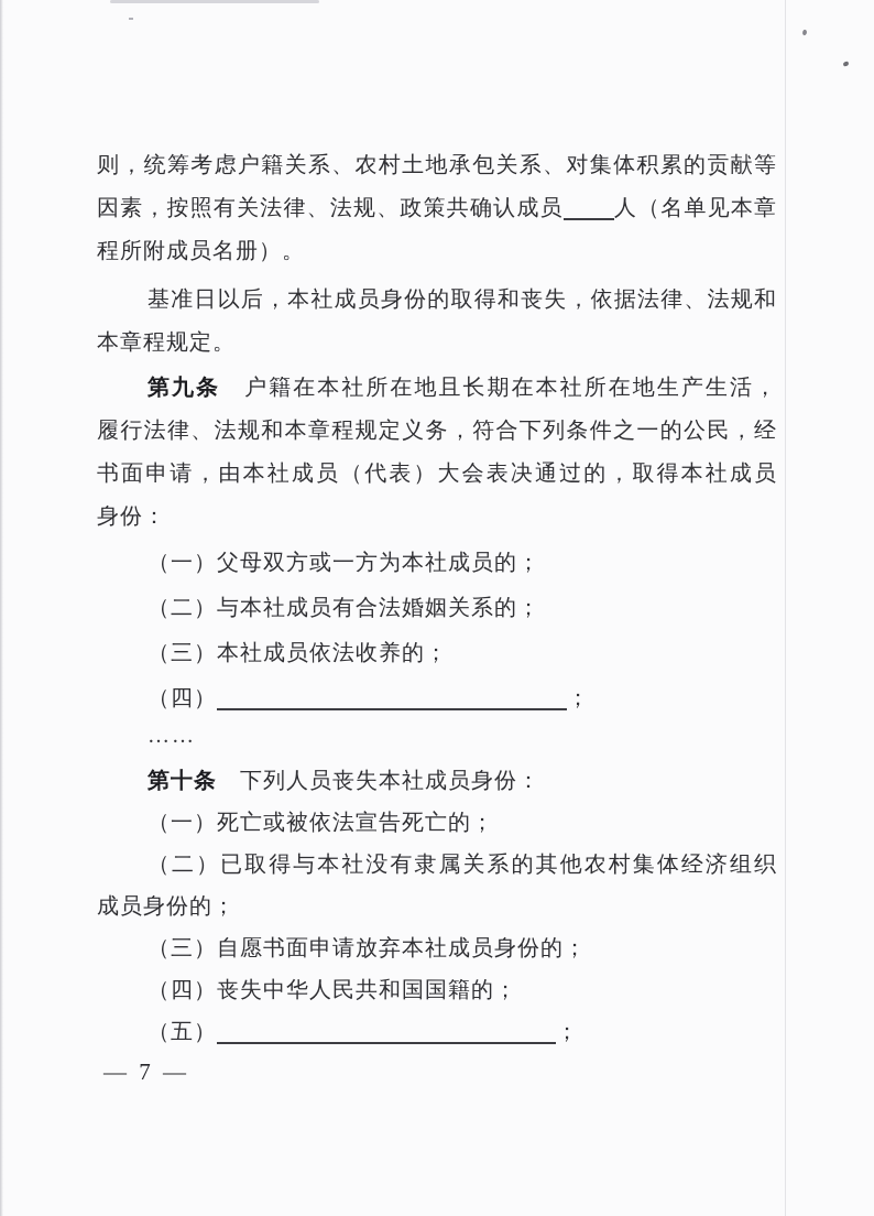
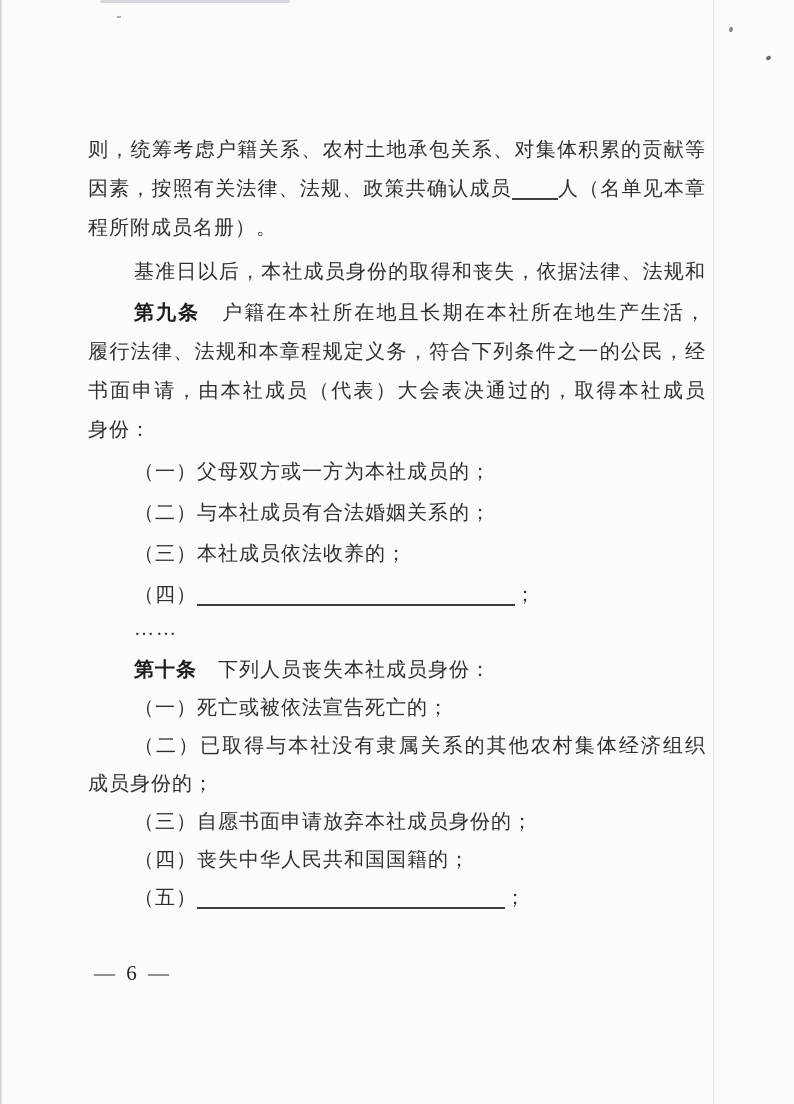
  则，统筹考虑户籍关系、农村土地承包关系、对集体积累的贡献等
  因素，按照有关法律、法规、政策共确认成员 人（名单见本章
  程所附成员名册）。
  基准日以后，本社成员身份的取得和丧失，依据法律、法规和
- 本章程规定。
  第九条 户籍在本社所在地且长期在本社所在地生产生活，
  履行法律、法规和本章程规定义务，符合下列条件之一的公民，经
  书面申请，由本社成员（代表）大会表决通过的，取得本社成员
  身份：
  （一）父母双方或一方为本社成员的；
  （二）与本社成员有合法婚姻关系的；
  （三）本社成员依法收养的；
  （四） ；
  ……
  第十条 下列人员丧失本社成员身份：
  （一）死亡或被依法宣告死亡的；
  （二）已取得与本社没有隶属关系的其他农村集体经济组织
  成员身份的；
  （三）自愿书面申请放弃本社成员身份的；
  （四）丧失中华人民共和国国籍的；
  （五） ；
- — 7 —
+ — 6 —
